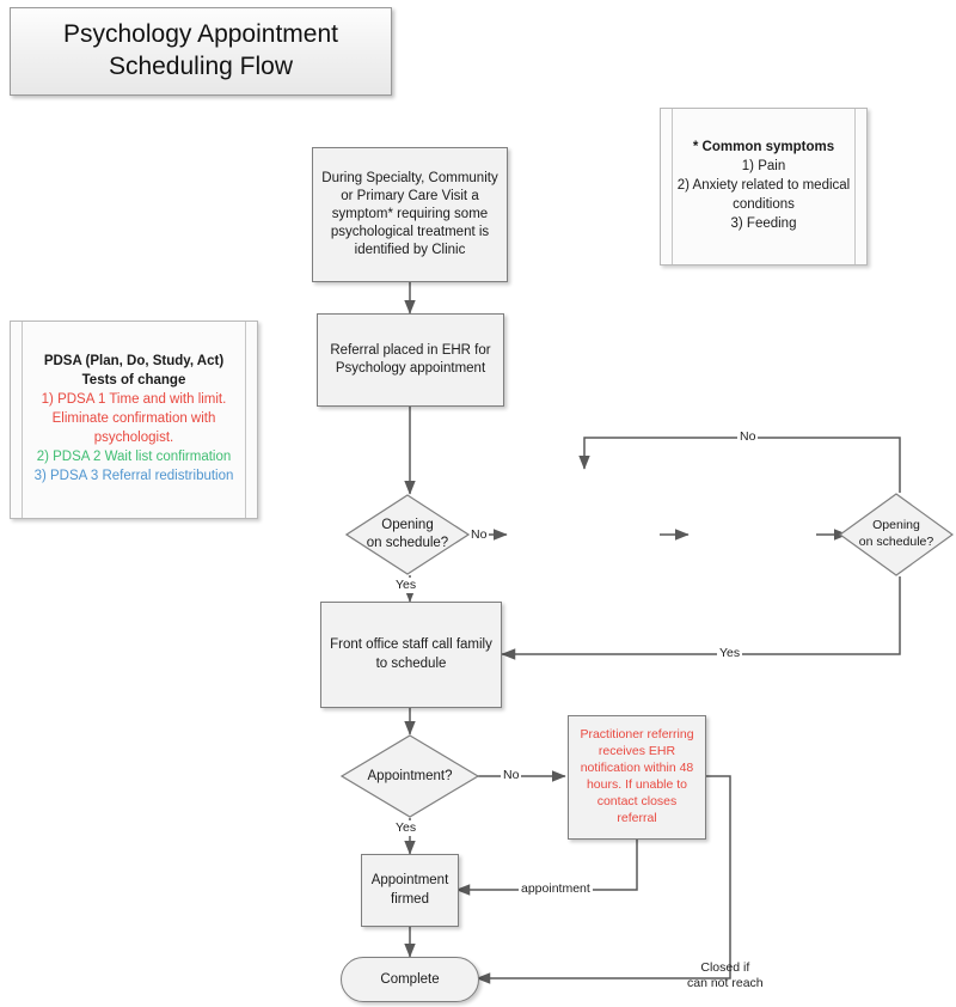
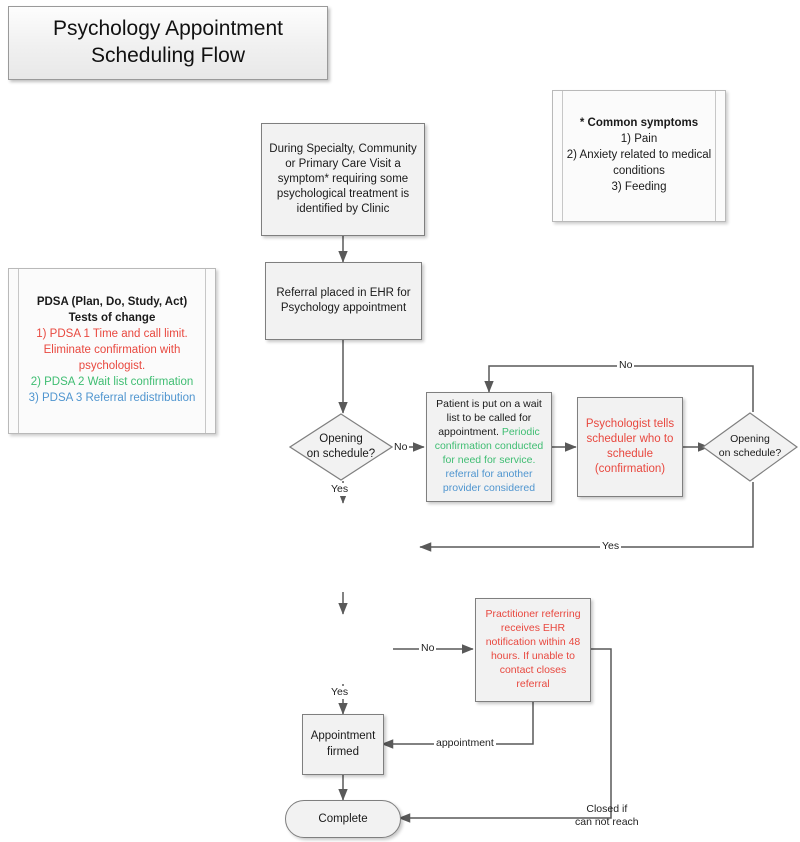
  Psychology Appointment
  Scheduling Flow
  PDSA (Plan, Do, Study, Act)
  Tests of change
- 1) PDSA 1 Time and with limit. Eliminate confirmation with psychologist.
+ 1) PDSA 1 Time and call limit. Eliminate confirmation with psychologist.
  2) PDSA 2 Wait list confirmation
  3) PDSA 3 Referral redistribution
  * Common symptoms
  1) Pain
  2) Anxiety related to medical conditions
  3) Feeding
  During Specialty, Community or Primary Care Visit a symptom* requiring some psychological treatment is identified by Clinic
  Referral placed in EHR for Psychology appointment
  Opening
  on schedule?
+ Patient is put on a wait list to be called for appointment. Periodic confirmation conducted for need for service. referral for another provider considered
+ Psychologist tells scheduler who to schedule (confirmation)
  Opening
  on schedule?
- Front office staff call family to schedule
- Appointment?
  Practitioner referring receives EHR notification within 48 hours. If unable to contact closes referral
  Appointment
  firmed
  Complete
  No
  Yes
  No
  Yes
  No
  Yes
  appointment
  Closed if
  can not reach
